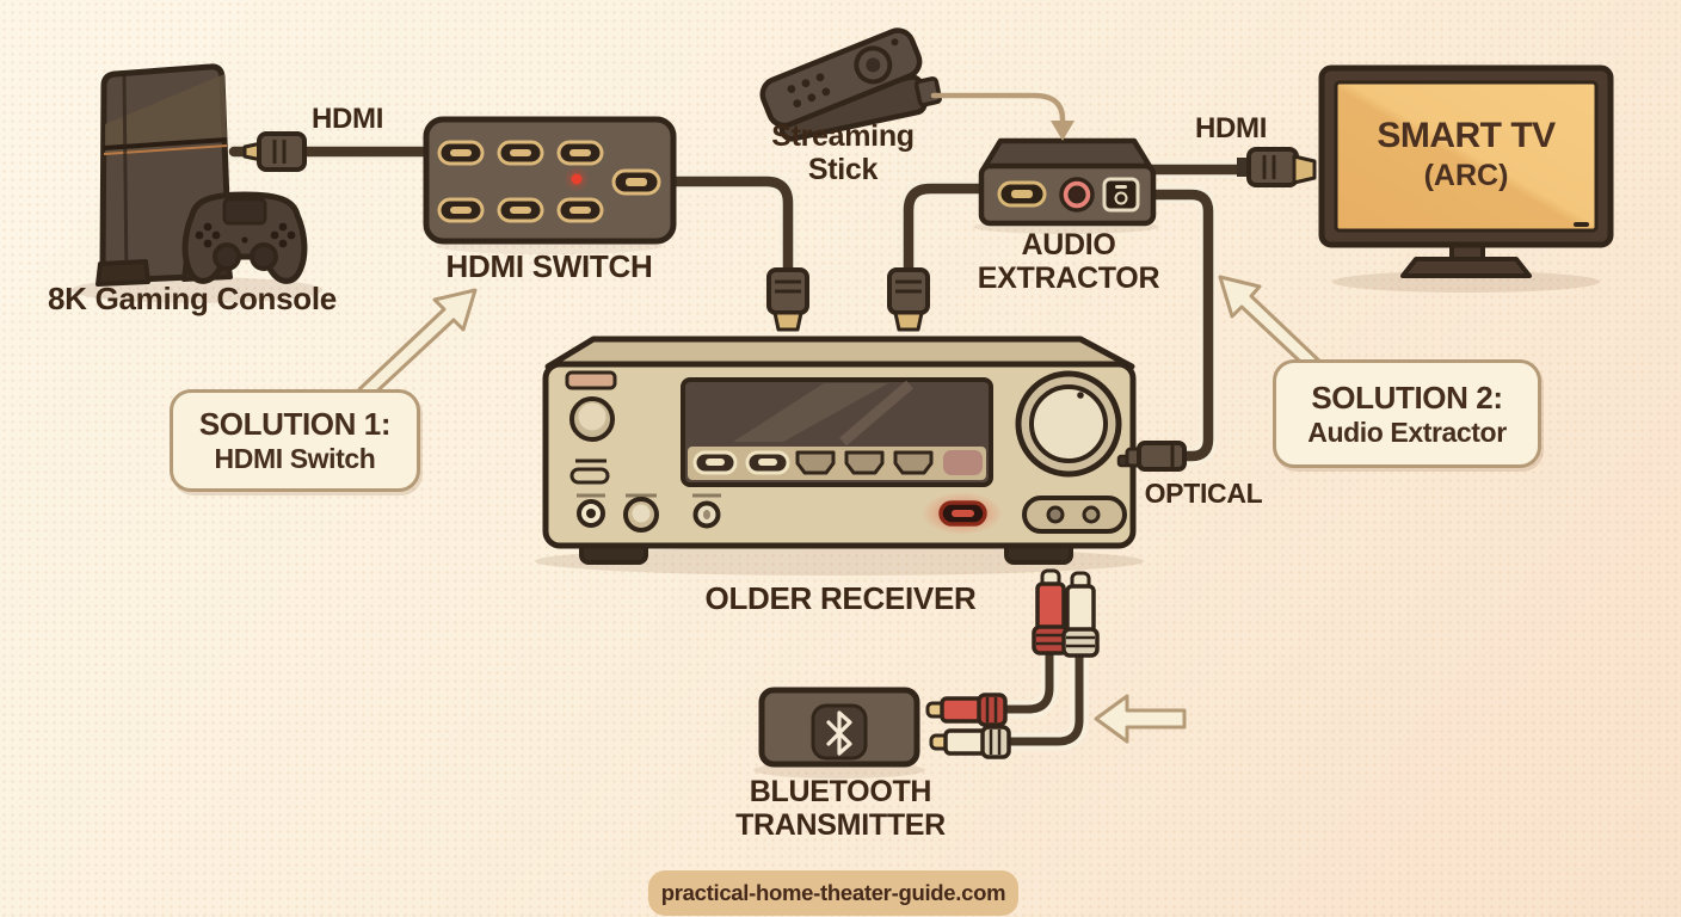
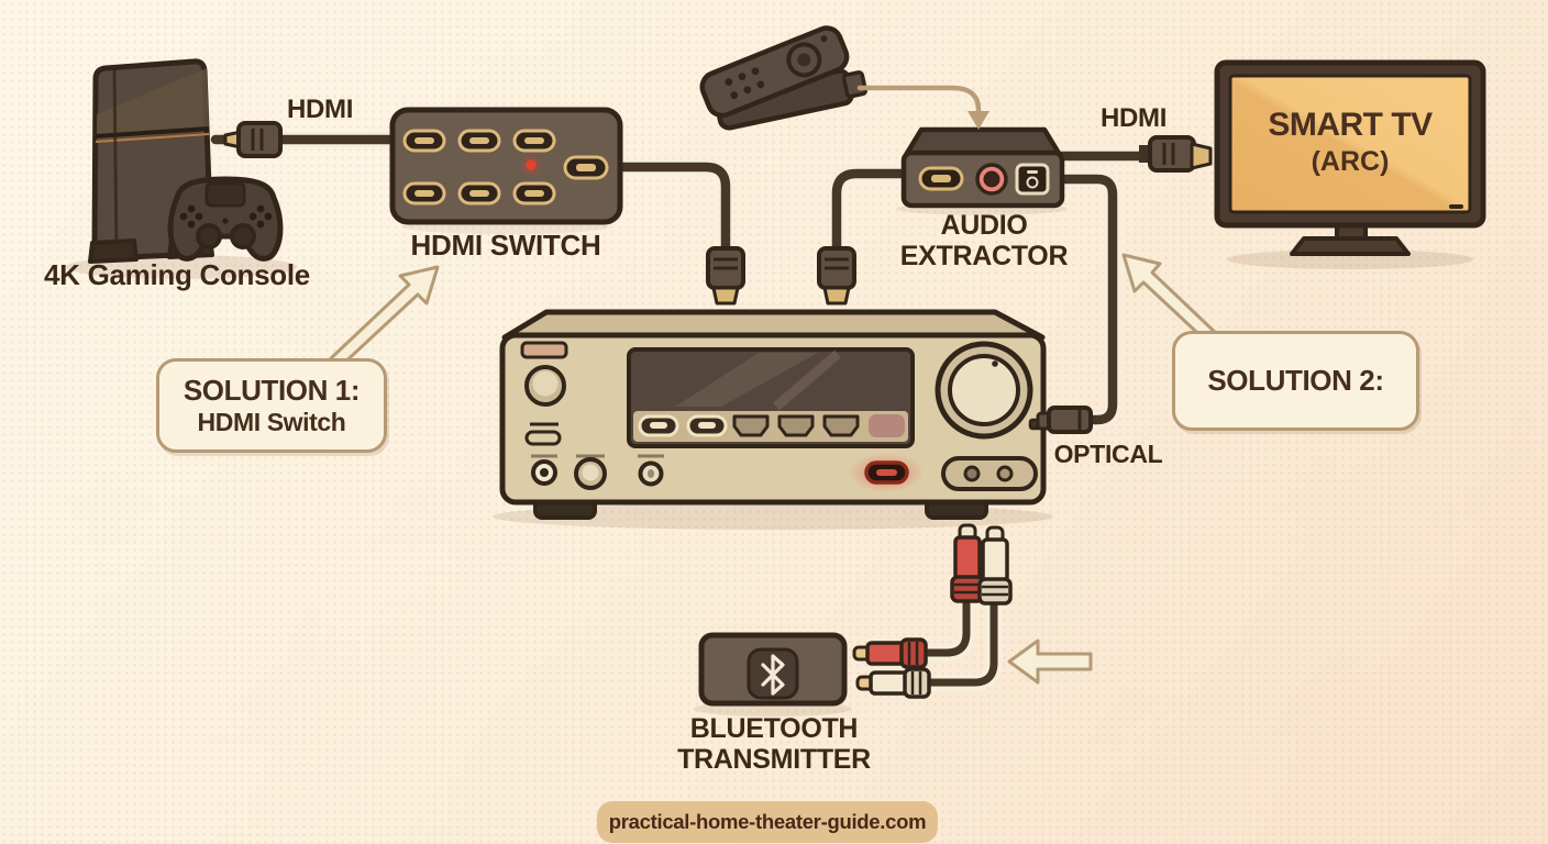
  HDMI
- 8K Gaming Console
+ 4K Gaming Console
  HDMI SWITCH
- Streaming
- Stick
  AUDIO
  EXTRACTOR
  HDMI
  SMART TV
  (ARC)
  OPTICAL
- OLDER RECEIVER
  BLUETOOTH
  TRANSMITTER
  SOLUTION 1:
  HDMI Switch
  SOLUTION 2:
- Audio Extractor
  practical-home-theater-guide.com
